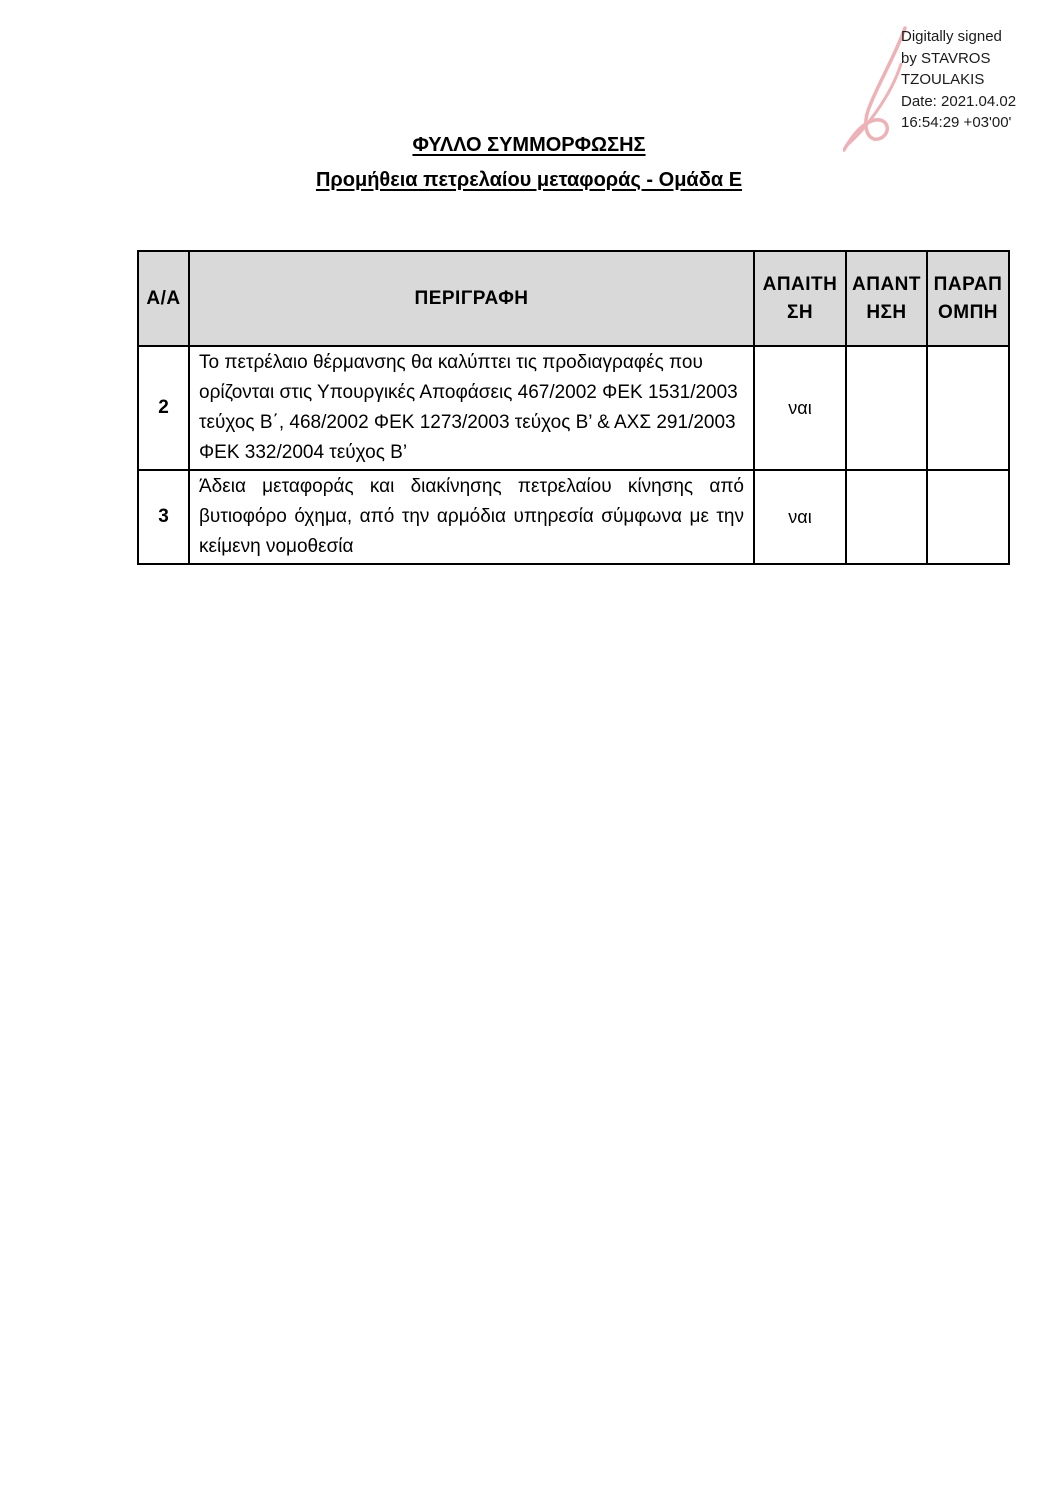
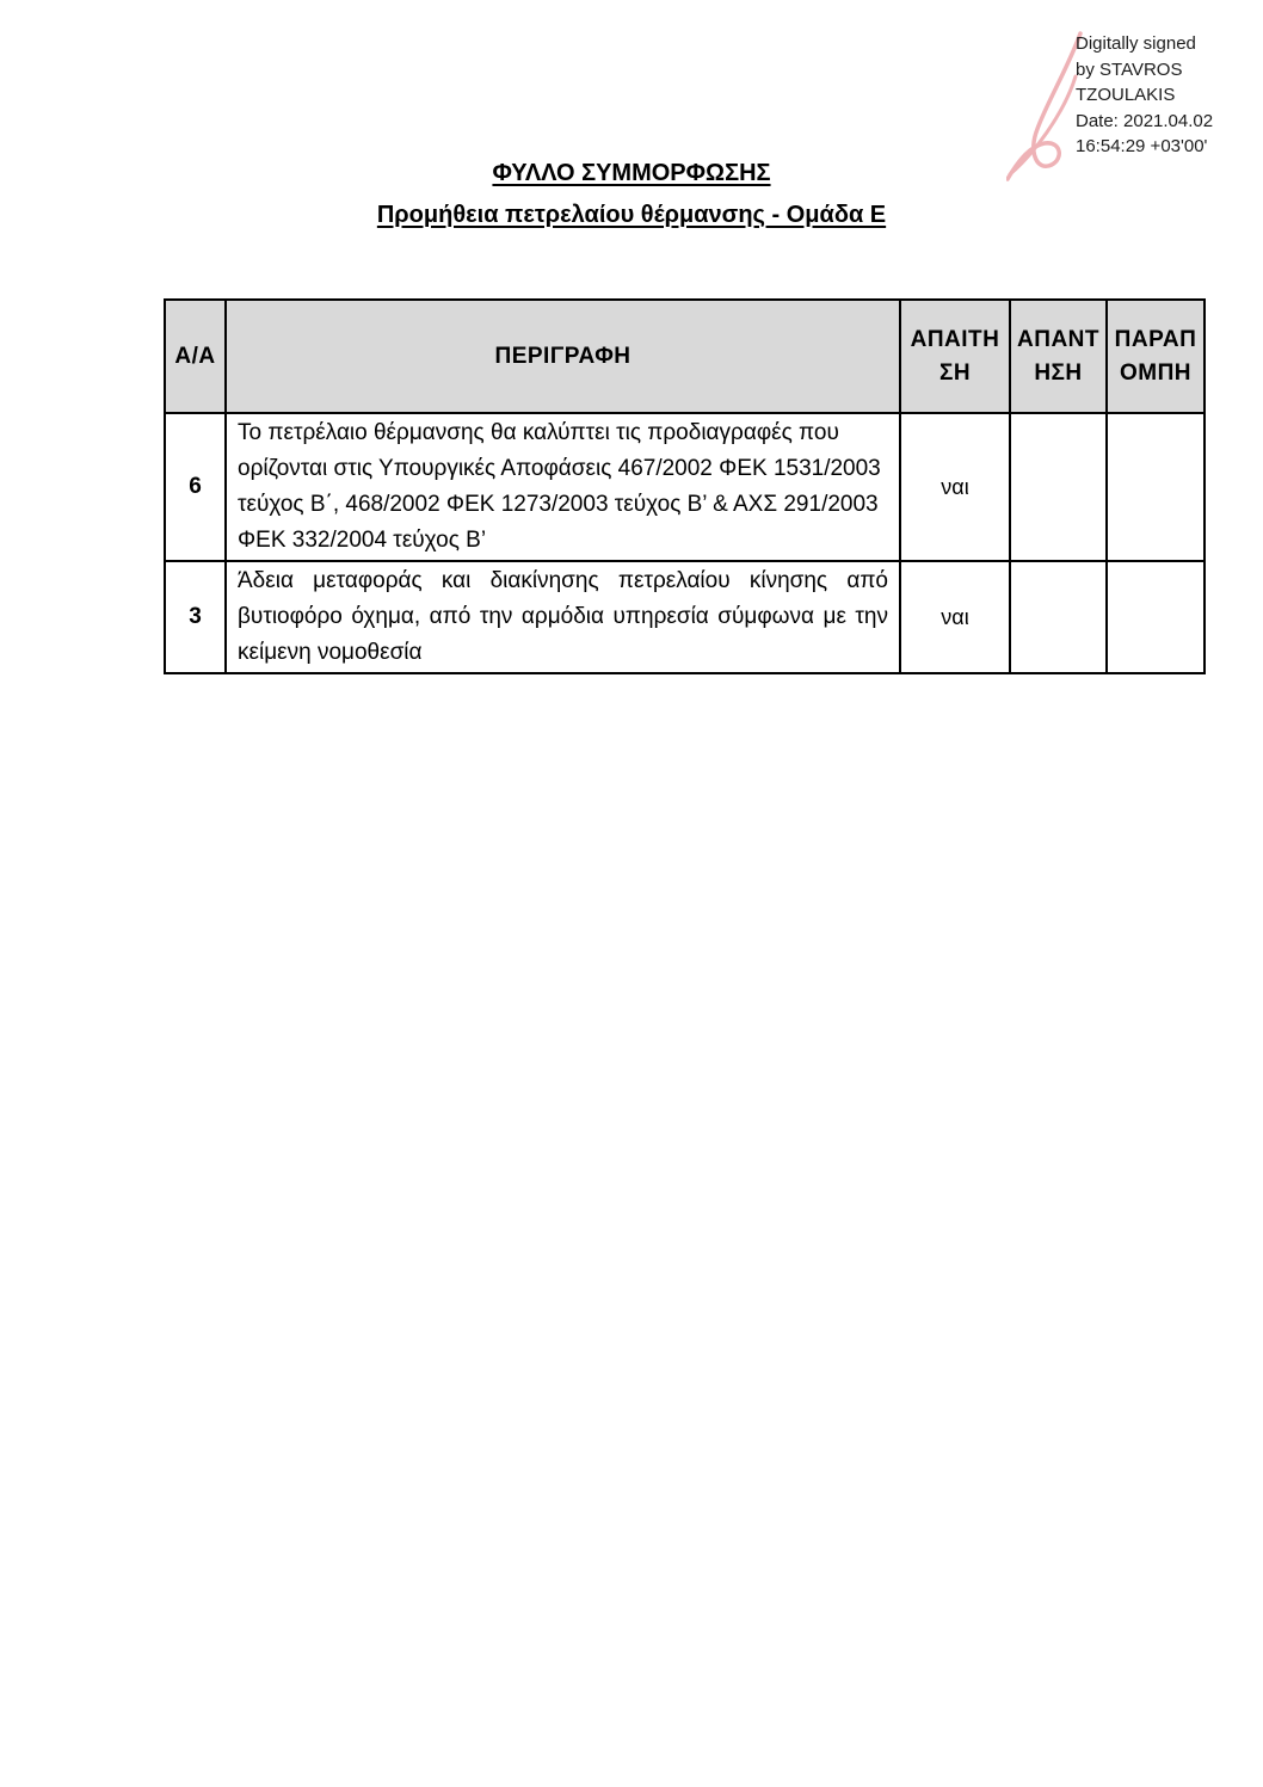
  Digitally signed
  by STAVROS
  TZOULAKIS
  Date: 2021.04.02
  16:54:29 +03'00'
  ΦΥΛΛΟ ΣΥΜΜΟΡΦΩΣΗΣ
- Προμήθεια πετρελαίου μεταφοράς - Ομάδα Ε
+ Προμήθεια πετρελαίου θέρμανσης - Ομάδα Ε
  Α/Α	ΠΕΡΙΓΡΑΦΗ	ΑΠΑΙΤΗΣΗ	ΑΠΑΝΤΗΣΗ	ΠΑΡΑΠΟΜΠΗ
- 2	Το πετρέλαιο θέρμανσης θα καλύπτει τις προδιαγραφές που ορίζονται στις Υπουργικές Αποφάσεις 467/2002 ΦΕΚ 1531/2003 τεύχος Β΄, 468/2002 ΦΕΚ 1273/2003 τεύχος Β’ & ΑΧΣ 291/2003 ΦΕΚ 332/2004 τεύχος Β’	ναι
+ 6	Το πετρέλαιο θέρμανσης θα καλύπτει τις προδιαγραφές που ορίζονται στις Υπουργικές Αποφάσεις 467/2002 ΦΕΚ 1531/2003 τεύχος Β΄, 468/2002 ΦΕΚ 1273/2003 τεύχος Β’ & ΑΧΣ 291/2003 ΦΕΚ 332/2004 τεύχος Β’	ναι
  3	Άδεια μεταφοράς και διακίνησης πετρελαίου κίνησης από βυτιοφόρο όχημα, από την αρμόδια υπηρεσία σύμφωνα με την κείμενη νομοθεσία	ναι
